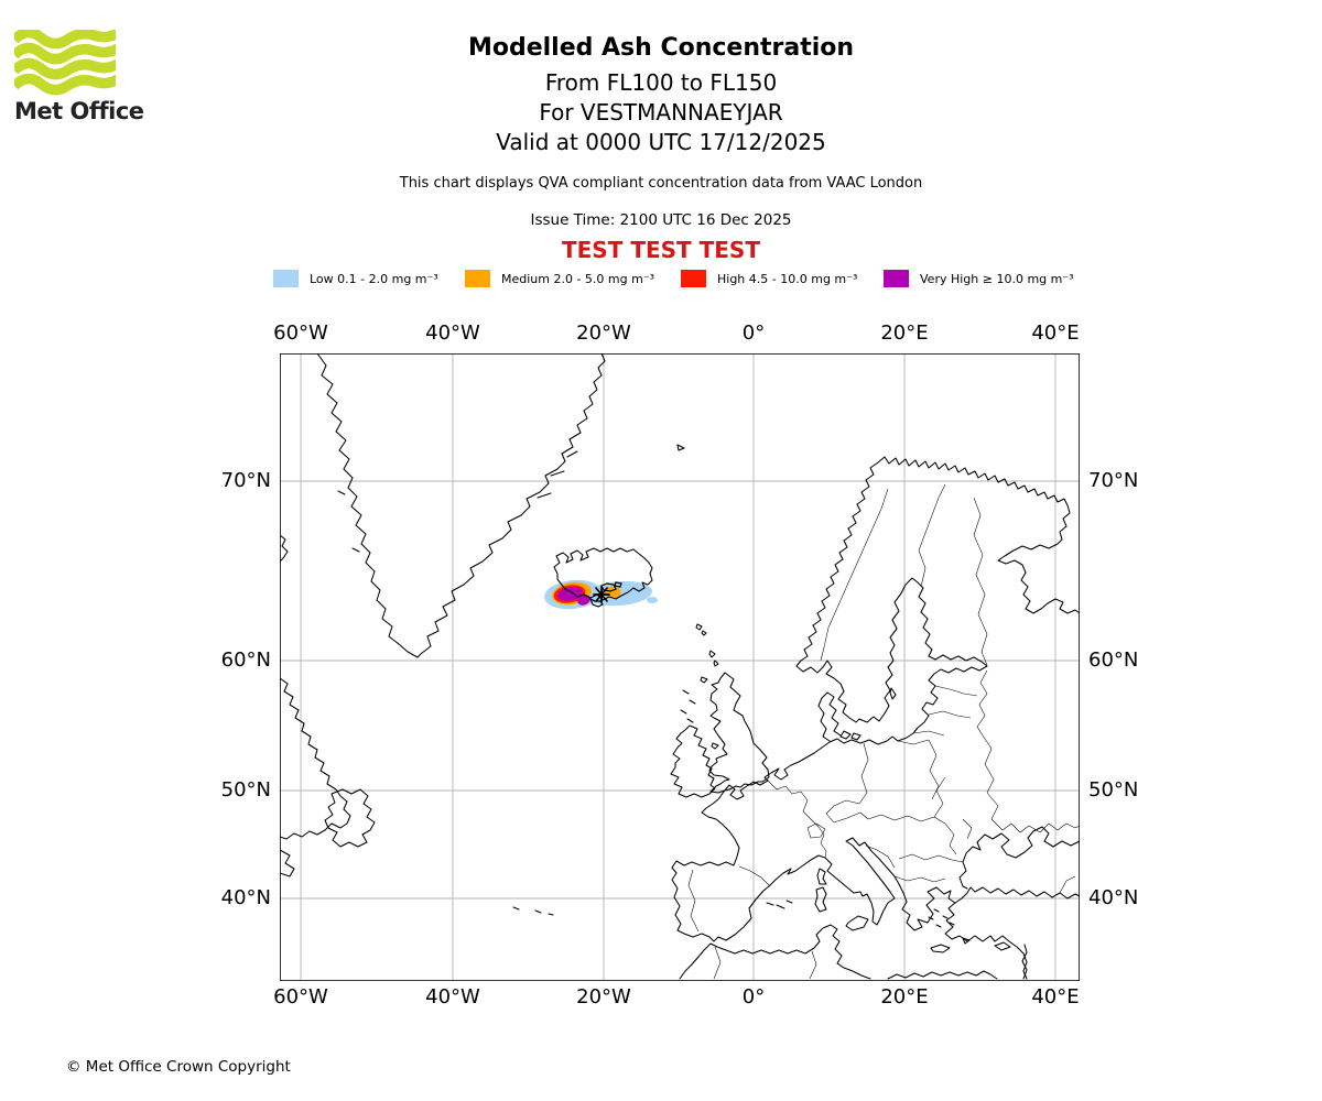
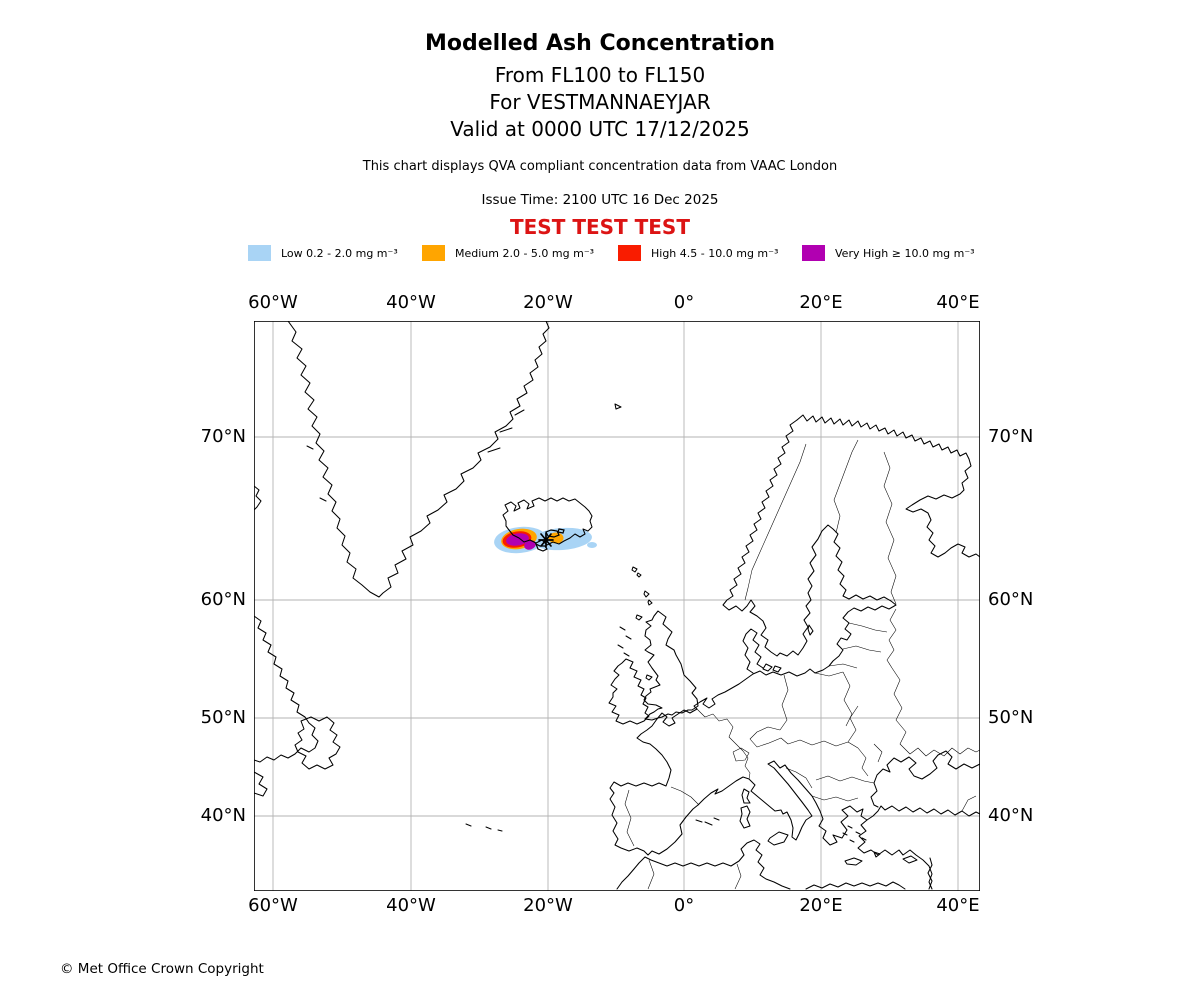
- Met Office
  Modelled Ash Concentration
  From FL100 to FL150
  For VESTMANNAEYJAR
  Valid at 0000 UTC 17/12/2025
  This chart displays QVA compliant concentration data from VAAC London
  Issue Time: 2100 UTC 16 Dec 2025
  TEST TEST TEST
- Low 0.1 - 2.0 mg m⁻³
+ Low 0.2 - 2.0 mg m⁻³
  Medium 2.0 - 5.0 mg m⁻³
  High 4.5 - 10.0 mg m⁻³
  Very High ≥ 10.0 mg m⁻³
  60°W
  40°W
  20°W
  0°
  20°E
  40°E
  60°W
  40°W
  20°W
  0°
  20°E
  40°E
  70°N
  60°N
  50°N
  40°N
  70°N
  60°N
  50°N
  40°N
  © Met Office Crown Copyright
